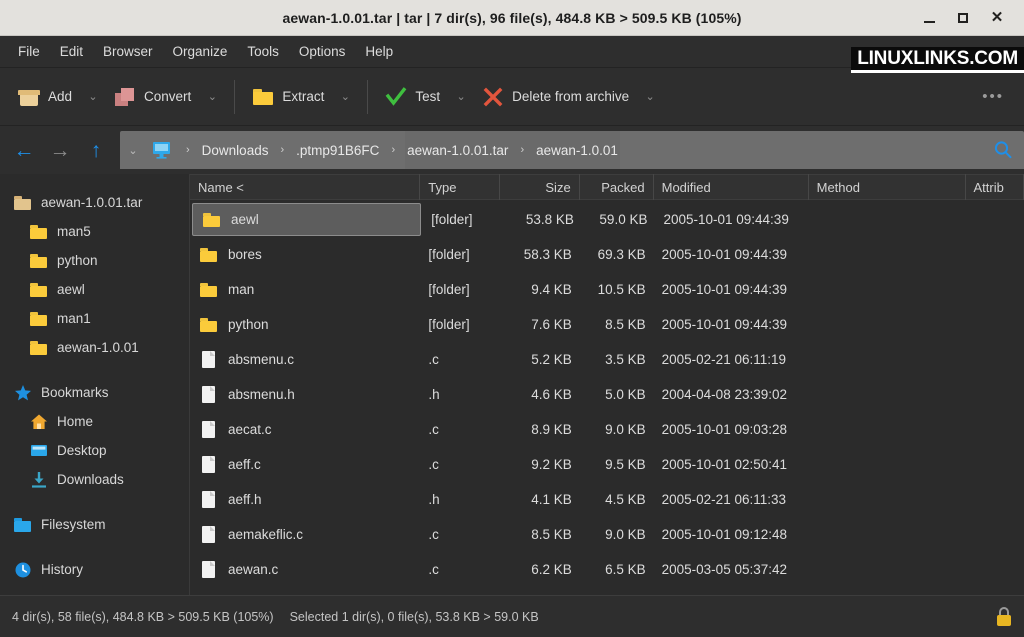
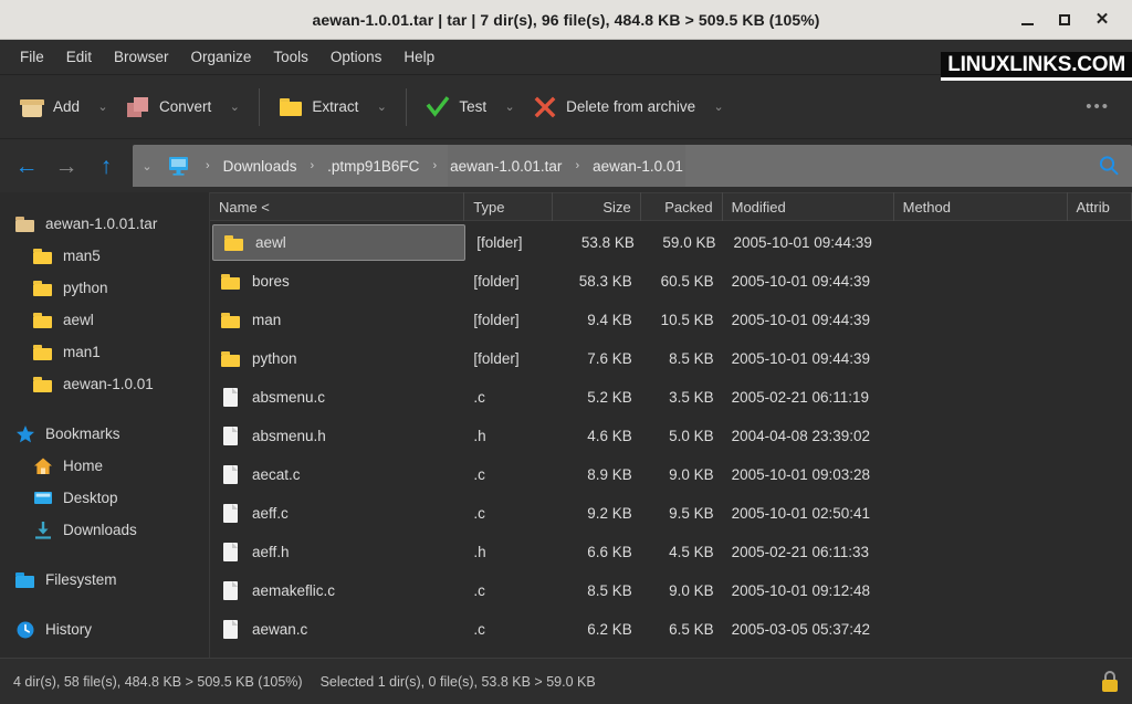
  aewan-1.0.01.tar | tar | 7 dir(s), 96 file(s), 484.8 KB > 509.5 KB (105%)
  ✕
  File
  Edit
  Browser
  Organize
  Tools
  Options
  Help
  Add
  ⌄
  Convert
  ⌄
  Extract
  ⌄
  Test
  ⌄
  Delete from archive
  ⌄
  •••
  LINUXLINKS.COM
  ←
  →
  ↑
  ⌄
  ›
  Downloads
  ›
  .ptmp91B6FC
  ›
  aewan-1.0.01.tar
  ›
  aewan-1.0.01
  aewan-1.0.01.tar
  man5
  python
  aewl
  man1
  aewan-1.0.01
  Bookmarks
  Home
  Desktop
  Downloads
  Filesystem
  History
  Name <
  Type
  Size
  Packed
  Modified
  Method
  Attrib
  aewl
  [folder]
  53.8 KB
  59.0 KB
  2005-10-01 09:44:39
  bores
  [folder]
  58.3 KB
- 69.3 KB
+ 60.5 KB
  2005-10-01 09:44:39
  man
  [folder]
  9.4 KB
  10.5 KB
  2005-10-01 09:44:39
  python
  [folder]
  7.6 KB
  8.5 KB
  2005-10-01 09:44:39
  absmenu.c
  .c
  5.2 KB
  3.5 KB
  2005-02-21 06:11:19
  absmenu.h
  .h
  4.6 KB
  5.0 KB
  2004-04-08 23:39:02
  aecat.c
  .c
  8.9 KB
  9.0 KB
  2005-10-01 09:03:28
  aeff.c
  .c
  9.2 KB
  9.5 KB
  2005-10-01 02:50:41
  aeff.h
  .h
- 4.1 KB
+ 6.6 KB
  4.5 KB
  2005-02-21 06:11:33
  aemakeflic.c
  .c
  8.5 KB
  9.0 KB
  2005-10-01 09:12:48
  aewan.c
  .c
  6.2 KB
  6.5 KB
  2005-03-05 05:37:42
  4 dir(s), 58 file(s), 484.8 KB > 509.5 KB (105%)
  Selected 1 dir(s), 0 file(s), 53.8 KB > 59.0 KB
